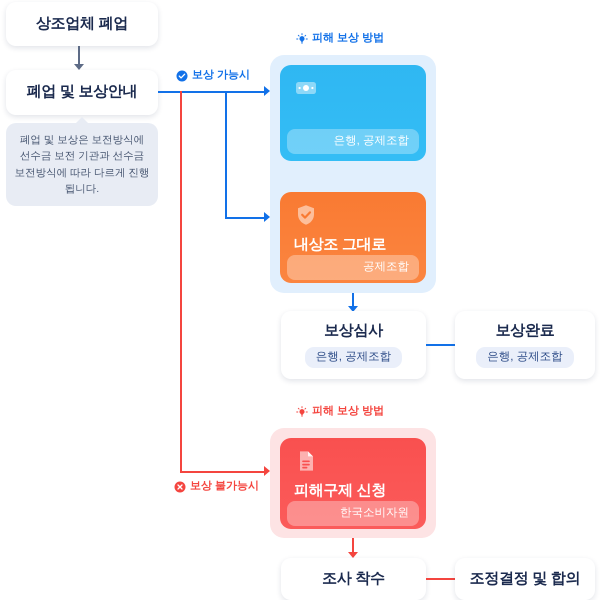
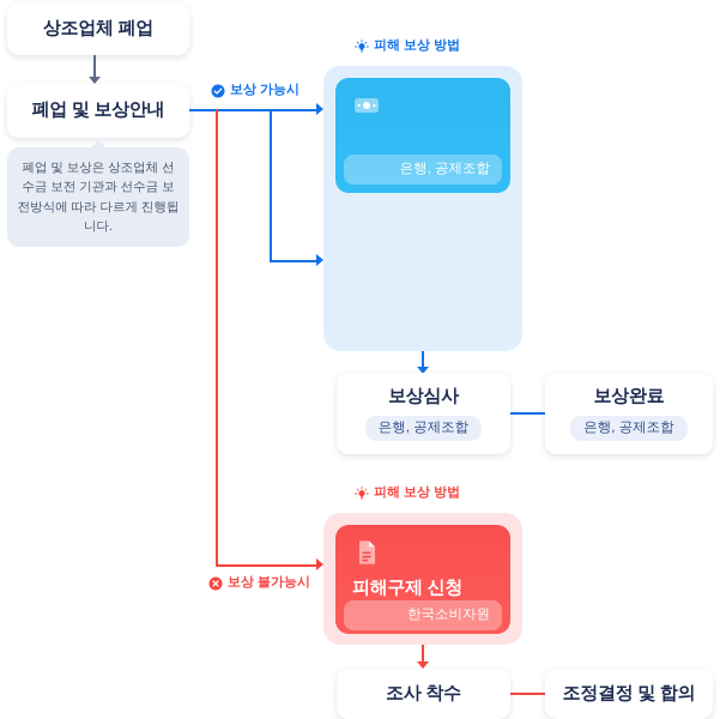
  상조업체 폐업
  폐업 및 보상안내
- 폐업 및 보상은 보전방식에 선수금 보전 기관과 선수금 보전방식에 따라 다르게 진행됩니다.
+ 폐업 및 보상은 상조업체 선수금 보전 기관과 선수금 보전방식에 따라 다르게 진행됩니다.
  보상 가능시
  보상 불가능시
  피해 보상 방법
  은행, 공제조합
- 내상조 그대로
- 공제조합
  보상심사
  은행, 공제조합
  보상완료
  은행, 공제조합
  피해 보상 방법
  피해구제 신청
  한국소비자원
  조사 착수
  조정결정 및 합의
